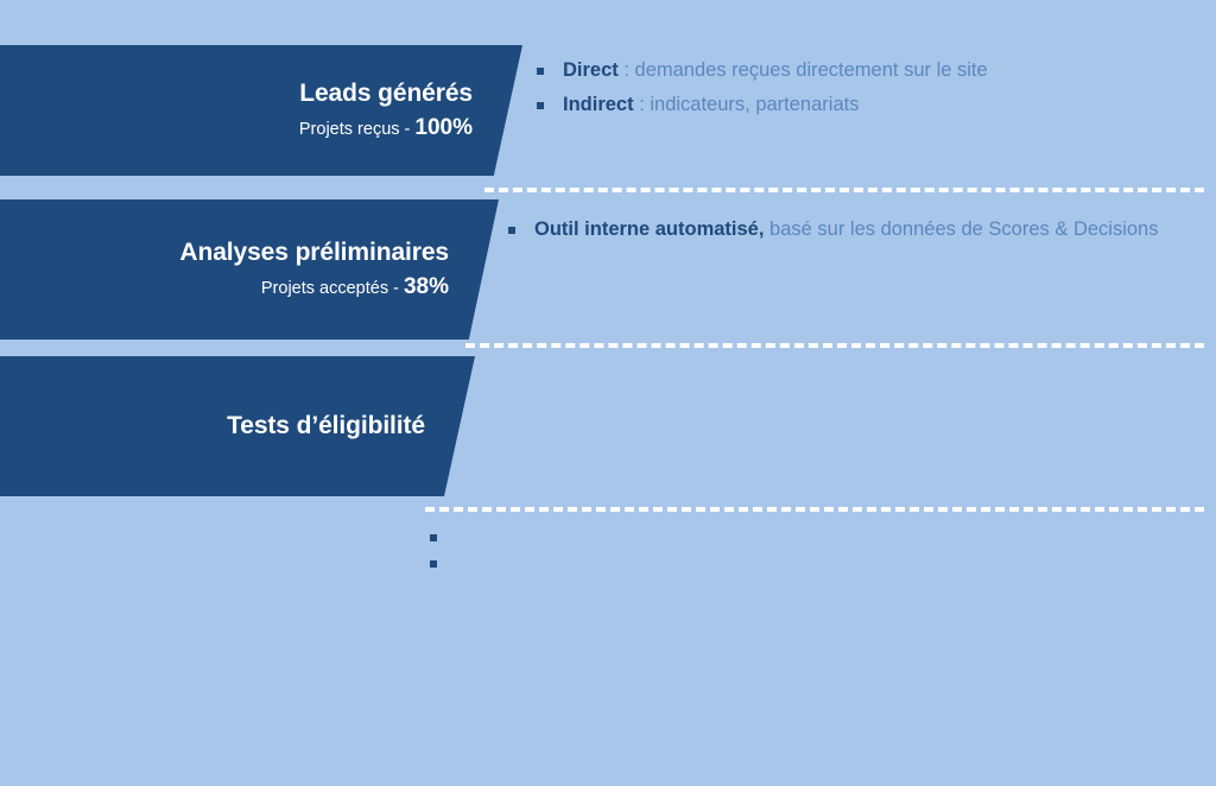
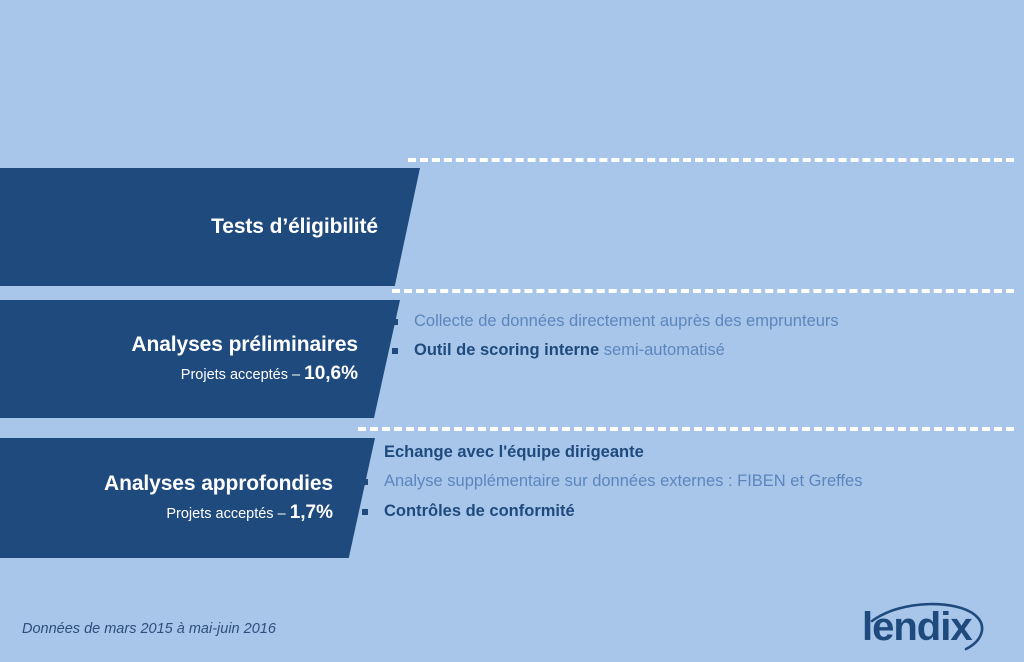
- Leads générés
- Projets reçus - 100%
- Direct : demandes reçues directement sur le site
- Indirect : indicateurs, partenariats
- Analyses préliminaires
+ Tests d’éligibilité
- Projets acceptés - 38%
- Outil interne automatisé, basé sur les données de Scores & Decisions
- Tests d’éligibilité
+ Analyses préliminaires
+ Projets acceptés – 10,6%
+ Collecte de données directement auprès des emprunteurs
+ Outil de scoring interne semi-automatisé
+ Analyses approfondies
+ Projets acceptés – 1,7%
+ Echange avec l'équipe dirigeante
+ Analyse supplémentaire sur données externes : FIBEN et Greffes
+ Contrôles de conformité
+ Données de mars 2015 à mai-juin 2016
+ lendix
